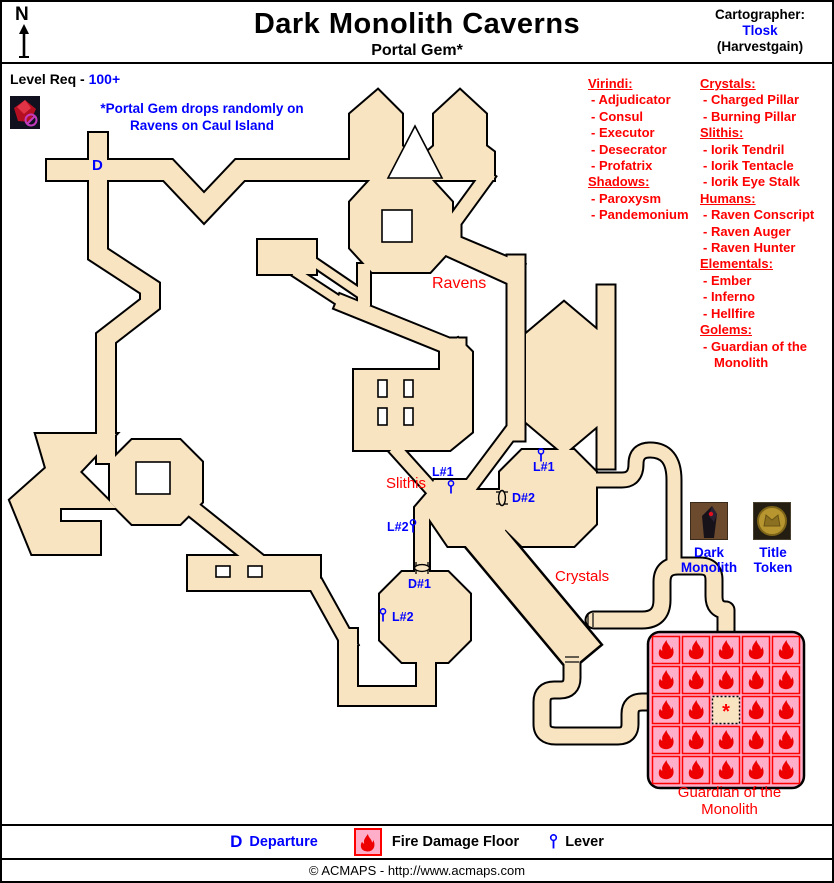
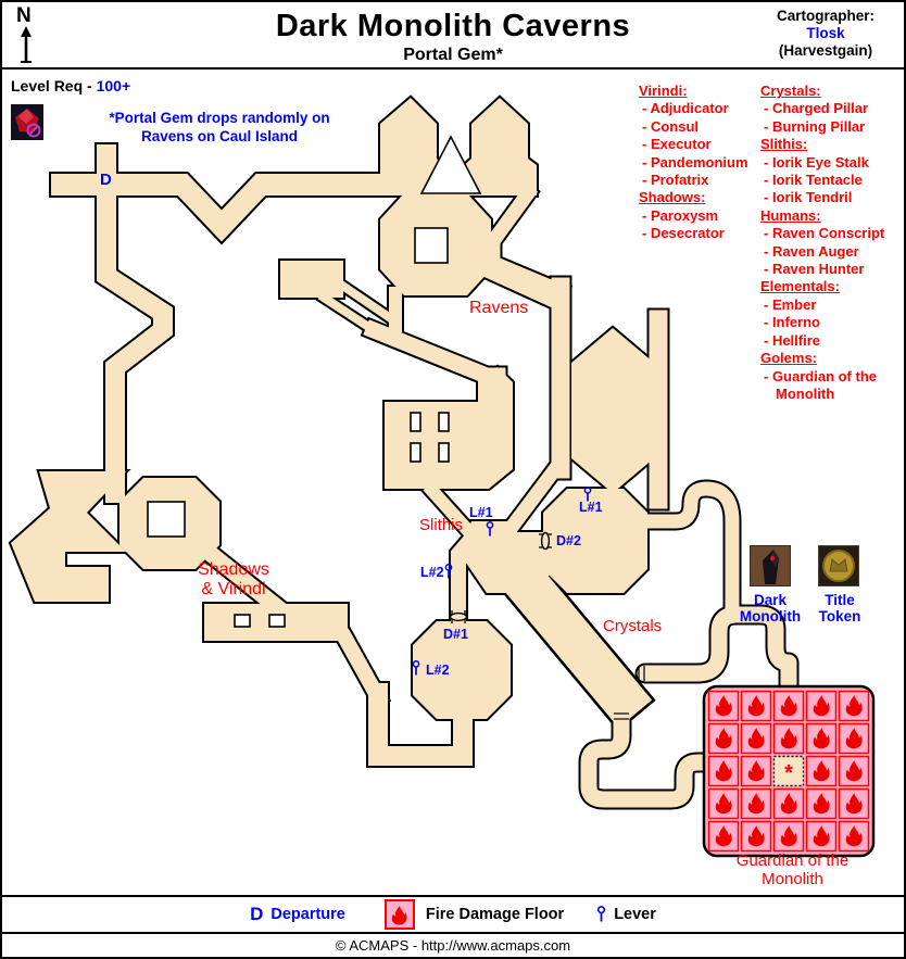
  N
  Dark Monolith Caverns
  Portal Gem*
  Cartographer:
  Tlosk
  (Harvestgain)
  Level Req - 100+
  *Portal Gem drops randomly on
  Ravens on Caul Island
  Virindi:
  - Adjudicator
  - Consul
  - Executor
- - Desecrator
+ - Pandemonium
  - Profatrix
  Shadows:
  - Paroxysm
- - Pandemonium
+ - Desecrator
  Crystals:
  - Charged Pillar
  - Burning Pillar
  Slithis:
- - Iorik Tendril
+ - Iorik Eye Stalk
  - Iorik Tentacle
- - Iorik Eye Stalk
+ - Iorik Tendril
  Humans:
  - Raven Conscript
  - Raven Auger
  - Raven Hunter
  Elementals:
  - Ember
  - Inferno
  - Hellfire
  Golems:
  - Guardian of the
  Monolith
  *
  Ravens
  Slithis
+ Shadows
+ & Virindi
  Crystals
  Guardian of the
  Monolith
  D
  L#1
  L#1
  D#2
  L#2
  D#1
  L#2
  Dark
  Monolith
  Title
  Token
  D
  Departure
  Fire Damage Floor
  Lever
  © ACMAPS - http://www.acmaps.com
